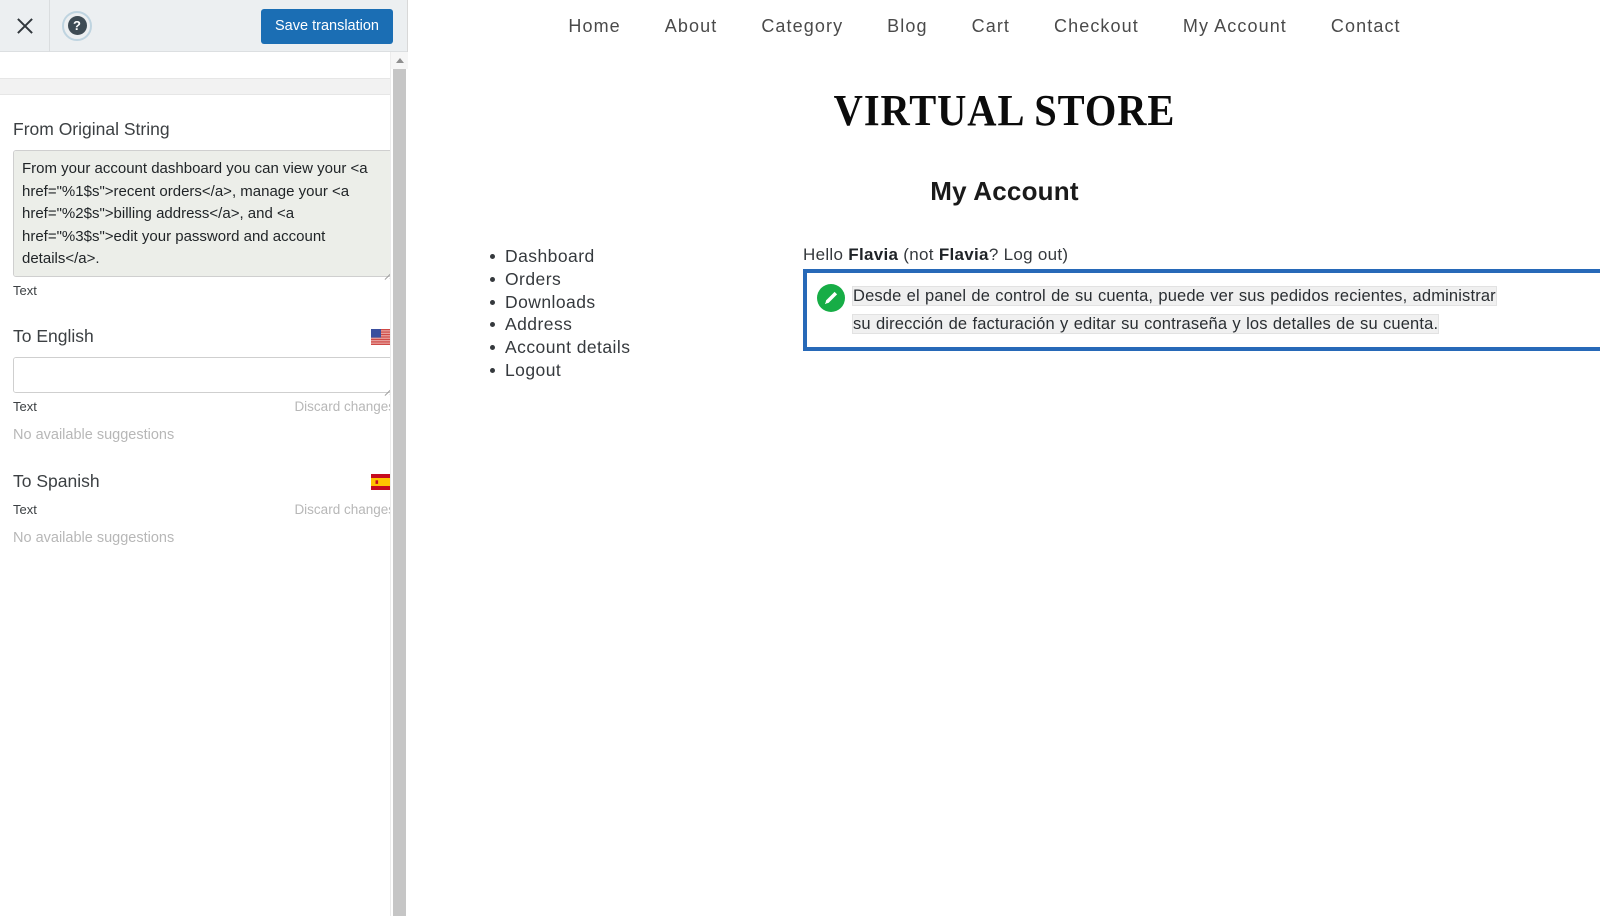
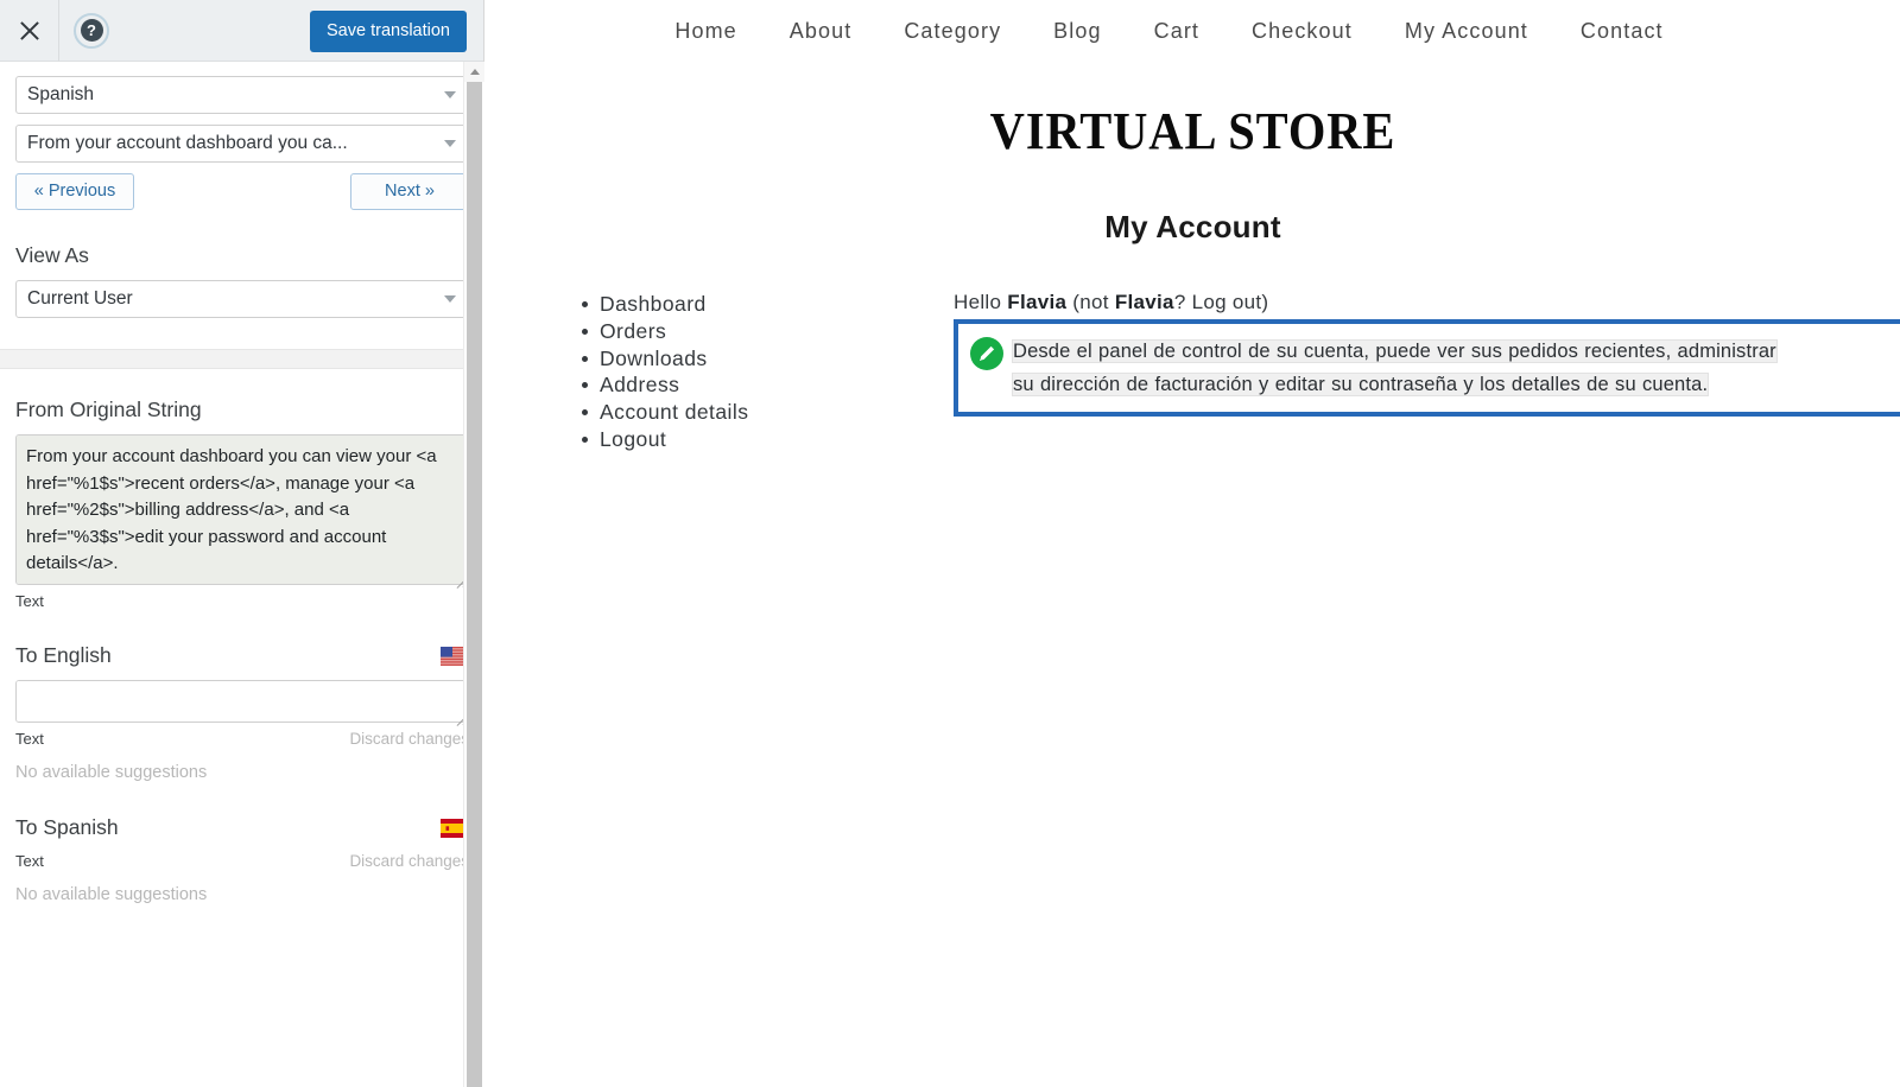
  ?
  Save translation
+ Spanish
+ From your account dashboard you ca...
+ « Previous
+ Next »
+ View As
+ Current User
  From Original String
  Text
  To English
  Text
  Discard change
  No available suggestions
  To Spanish
  Text
  Discard change
  No available suggestions
  Home
  About
  Category
  Blog
  Cart
  Checkout
  My Account
  Contact
  VIRTUAL STORE
  My Account
  Dashboard
  Orders
  Downloads
  Address
  Account details
  Logout
  Hello Flavia (not Flavia? Log out)
  Desde el panel de control de su cuenta, puede ver sus pedidos recientes, administrar
  su dirección de facturación y editar su contraseña y los detalles de su cuenta.
